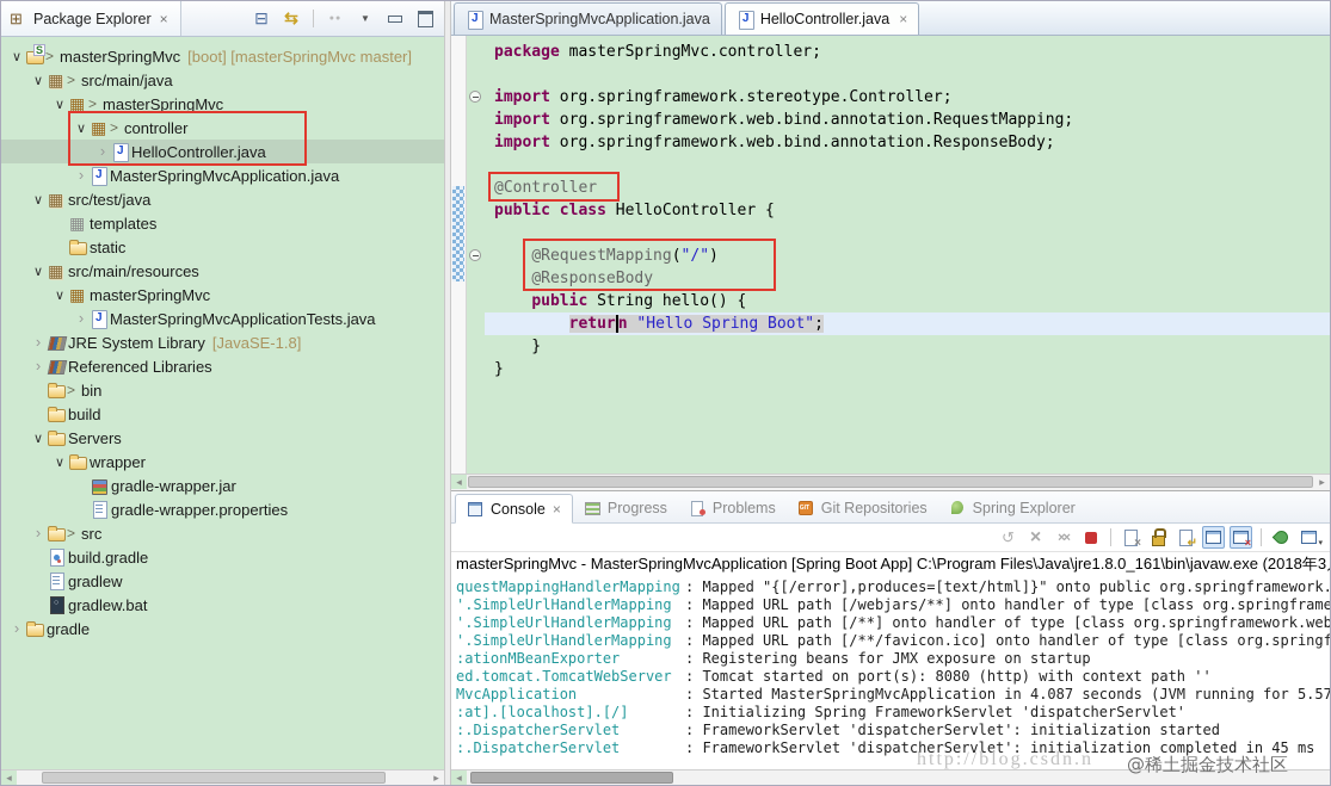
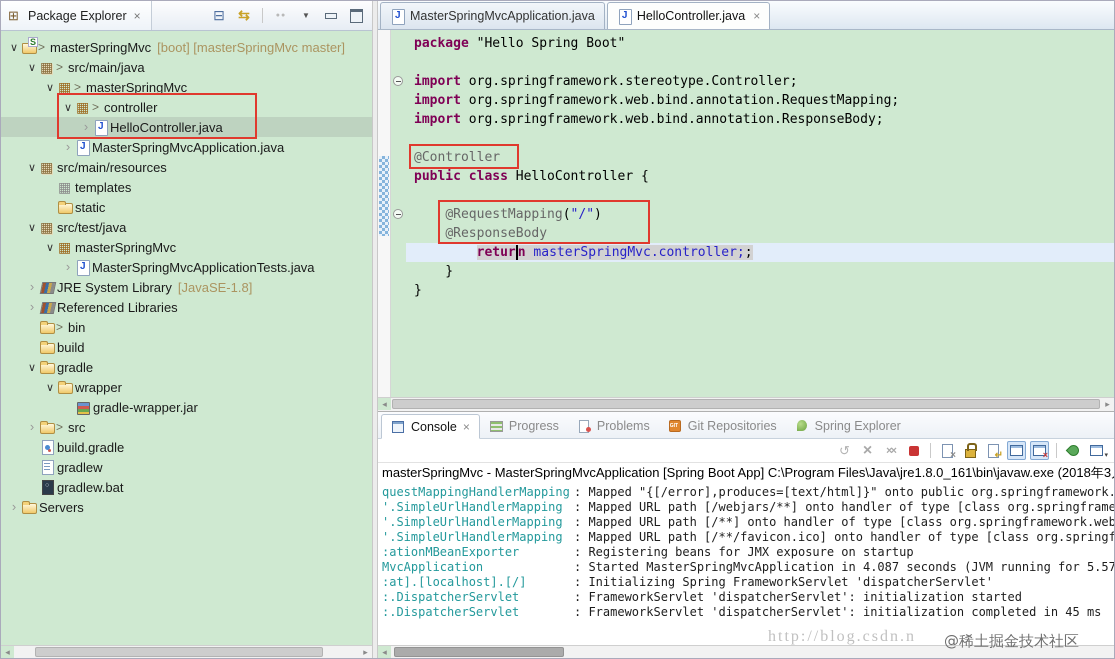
  Package Explorer
  ×
  ∨
  >
  masterSpringMvc
  [boot] [masterSpringMvc master]
  ∨
  >
  src/main/java
  ∨
  >
  masterSpringMvc
  ∨
  >
  controller
  ›
  HelloController.java
  ›
  MasterSpringMvcApplication.java
  ∨
- src/test/java
+ src/main/resources
  templates
  static
  ∨
- src/main/resources
+ src/test/java
  ∨
  masterSpringMvc
  ›
  MasterSpringMvcApplicationTests.java
  ›
  JRE System Library
  [JavaSE-1.8]
  ›
  Referenced Libraries
  >
  bin
  build
  ∨
- Servers
+ gradle
  ∨
  wrapper
  gradle-wrapper.jar
- gradle-wrapper.properties
  ›
  >
  src
  build.gradle
  gradlew
  gradlew.bat
  ›
- gradle
+ Servers
  ◂
  ▸
  MasterSpringMvcApplication.java
  HelloController.java
  ×
- package masterSpringMvc.controller;
+ package "Hello Spring Boot"
  import org.springframework.stereotype.Controller;
  import org.springframework.web.bind.annotation.RequestMapping;
  import org.springframework.web.bind.annotation.ResponseBody;
  @Controller
  public class HelloController {
  @RequestMapping("/")
  @ResponseBody
- public String hello() {
- retur n "Hello Spring Boot";
+ retur n masterSpringMvc.controller;;
  }
  }
  ◂
  ▸
  Console
  ×
  Progress
  Problems
  Git Repositories
  Spring Explorer
  masterSpringMvc - MasterSpringMvcApplication [Spring Boot App] C:\Program Files\Java\jre1.8.0_161\bin\javaw.exe (2018年3
  questMappingHandlerMapping : Mapped "{[/error],produces=[text/html]}" onto public org.springframework.
  '.SimpleUrlHandlerMapping : Mapped URL path [/webjars/**] onto handler of type [class org.springframe
  '.SimpleUrlHandlerMapping : Mapped URL path [/**] onto handler of type [class org.springframework.web
  '.SimpleUrlHandlerMapping : Mapped URL path [/**/favicon.ico] onto handler of type [class org.springf
  :ationMBeanExporter : Registering beans for JMX exposure on startup
- ed.tomcat.TomcatWebServer : Tomcat started on port(s): 8080 (http) with context path ''
  MvcApplication : Started MasterSpringMvcApplication in 4.087 seconds (JVM running for 5.57
  :at].[localhost].[/] : Initializing Spring FrameworkServlet 'dispatcherServlet'
  :.DispatcherServlet : FrameworkServlet 'dispatcherServlet': initialization started
  :.DispatcherServlet : FrameworkServlet 'dispatcherServlet': initialization completed in 45 ms
  ◂
  http://blog.csdn.n
  @稀土掘金技术社区
